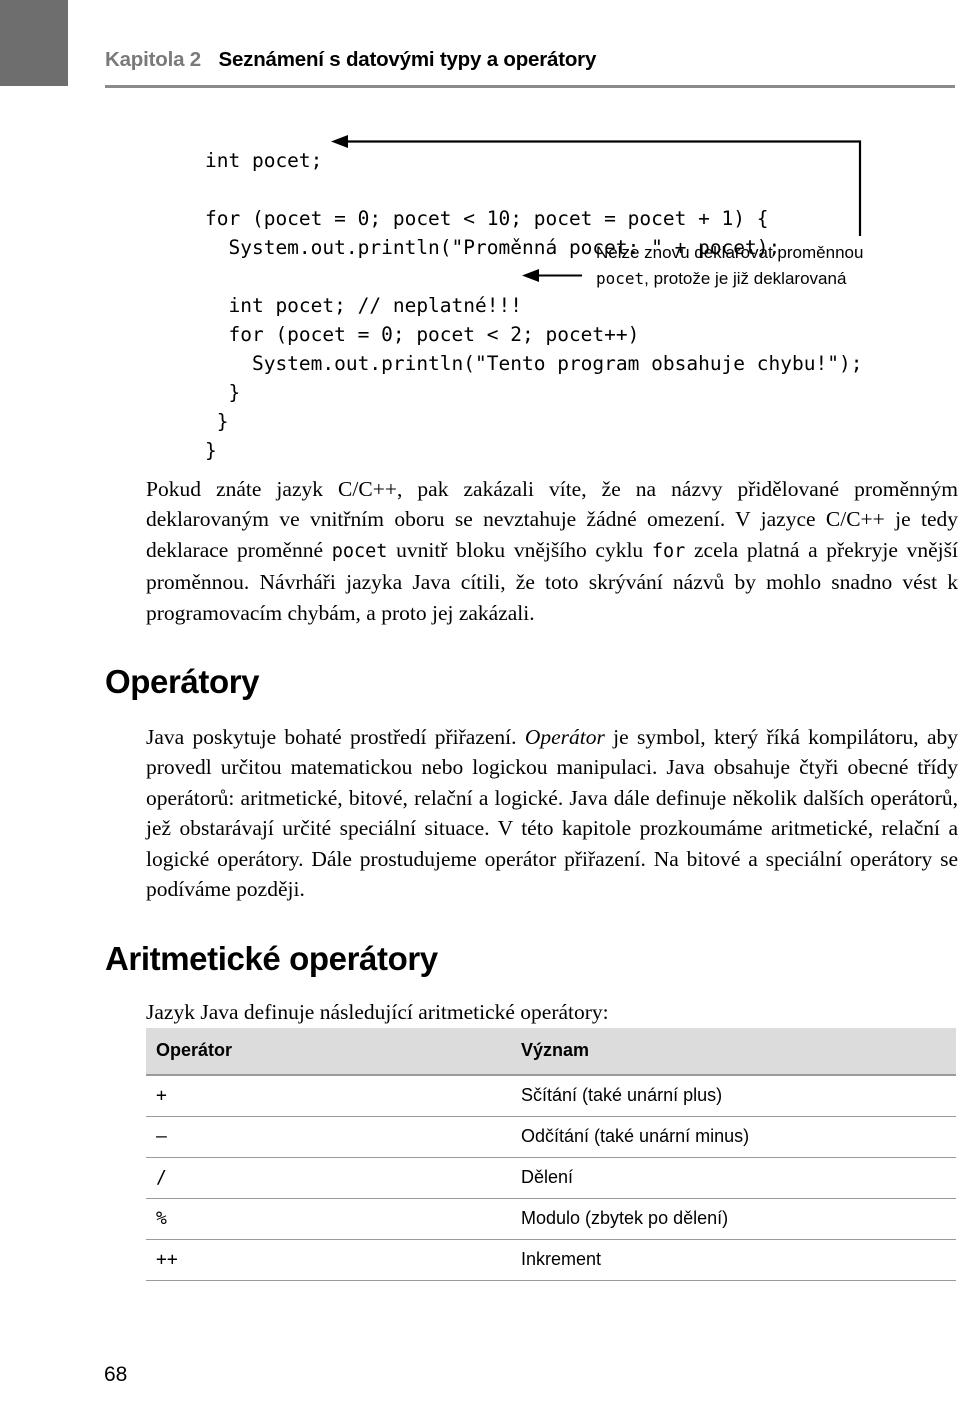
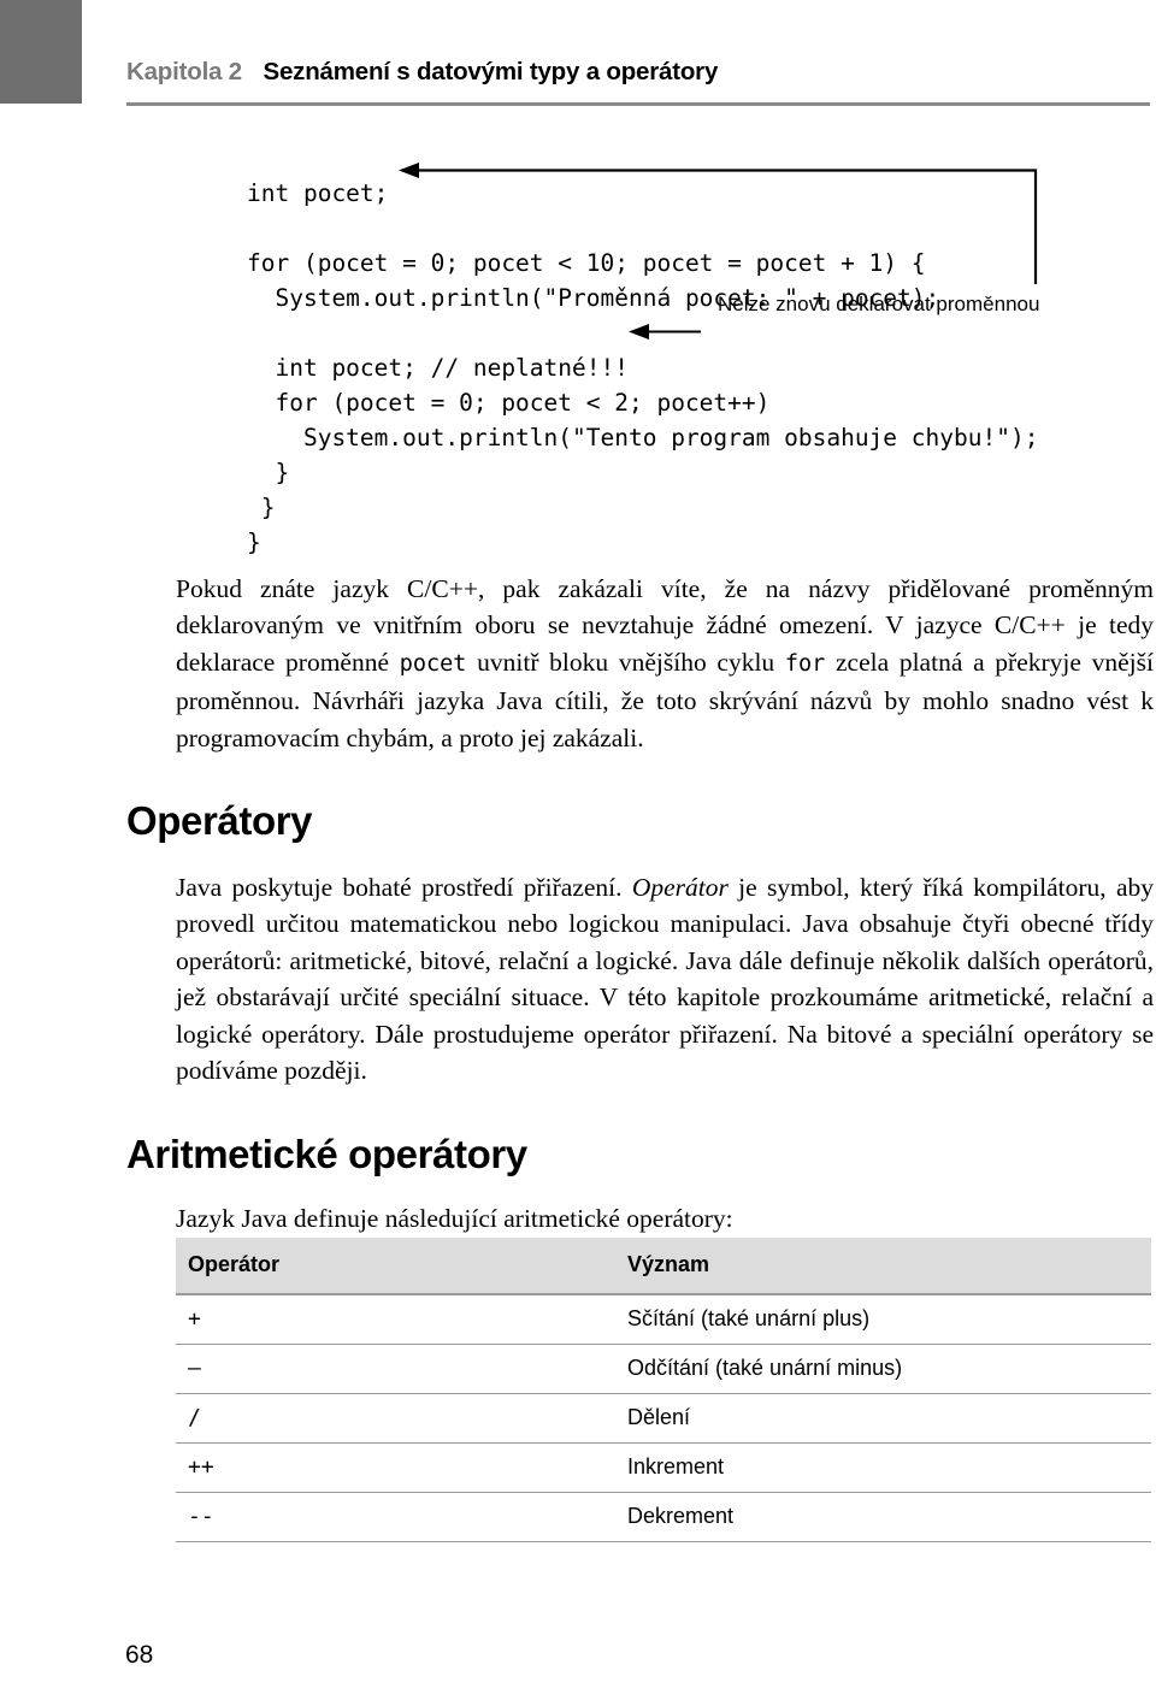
  Kapitola 2 Seznámení s datovými typy a operátory
  int pocet;
  for (pocet = 0; pocet < 10; pocet = pocet + 1) {
  System.out.println("Proměnná pocet: " + pocet);
  int pocet; // neplatné!!!
  for (pocet = 0; pocet < 2; pocet++)
  System.out.println("Tento program obsahuje chybu!");
  }
  }
  }
  Nelze znovu deklarovat proměnnou
- pocet, protože je již deklarovaná
  Pokud znáte jazyk C/C++, pak zakázali víte, že na názvy přidělované proměnným deklarovaným ve vnitřním oboru se nevztahuje žádné omezení. V jazyce C/C++ je tedy deklarace proměnné pocet uvnitř bloku vnějšího cyklu for zcela platná a překryje vnější proměnnou. Návrháři jazyka Java cítili, že toto skrývání názvů by mohlo snadno vést k programovacím chybám, a proto jej zakázali.
  Operátory
  Java poskytuje bohaté prostředí přiřazení. Operátor je symbol, který říká kompilátoru, aby provedl určitou matematickou nebo logickou manipulaci. Java obsahuje čtyři obecné třídy operátorů: aritmetické, bitové, relační a logické. Java dále definuje několik dalších operátorů, jež obstarávají určité speciální situace. V této kapitole prozkoumáme aritmetické, relační a logické operátory. Dále prostudujeme operátor přiřazení. Na bitové a speciální operátory se podíváme později.
  Aritmetické operátory
  Jazyk Java definuje následující aritmetické operátory:
  Operátor	Význam
  +	Sčítání (také unární plus)
  –	Odčítání (také unární minus)
  /	Dělení
- %	Modulo (zbytek po dělení)
  ++	Inkrement
+ --	Dekrement
  68
